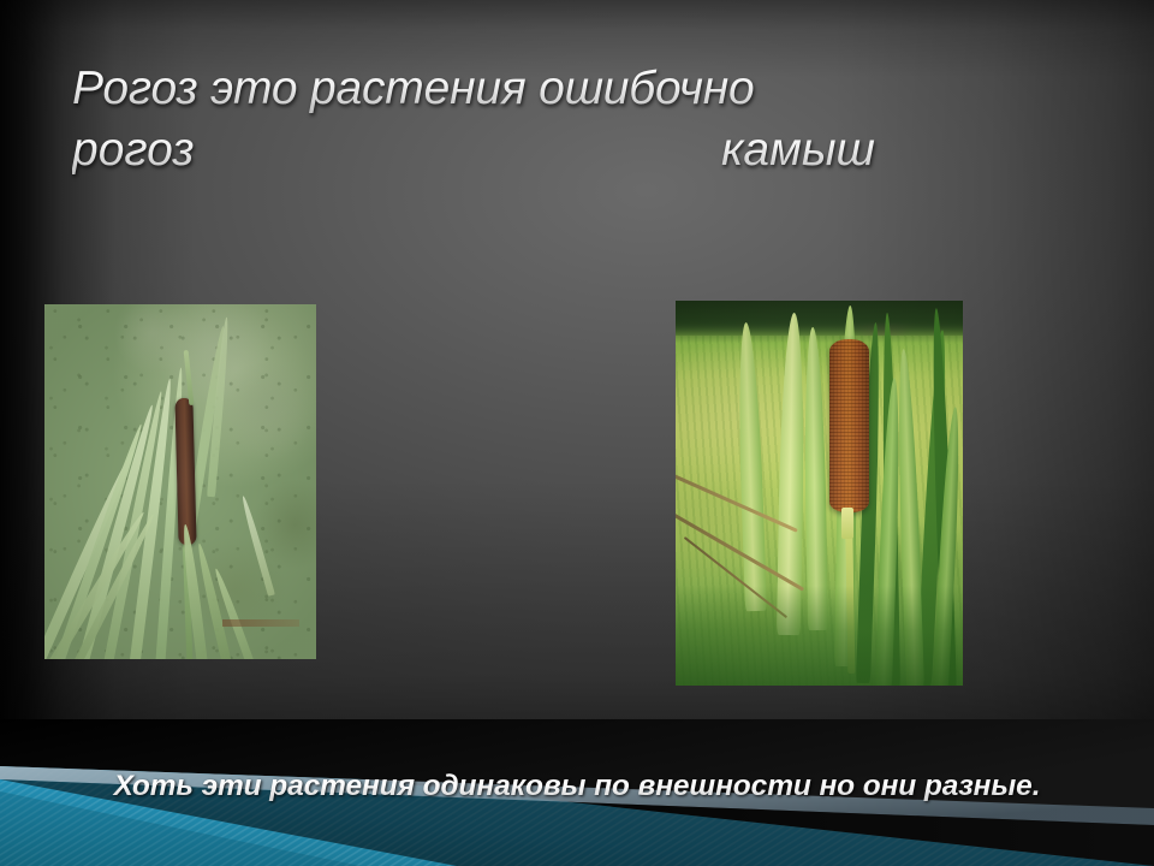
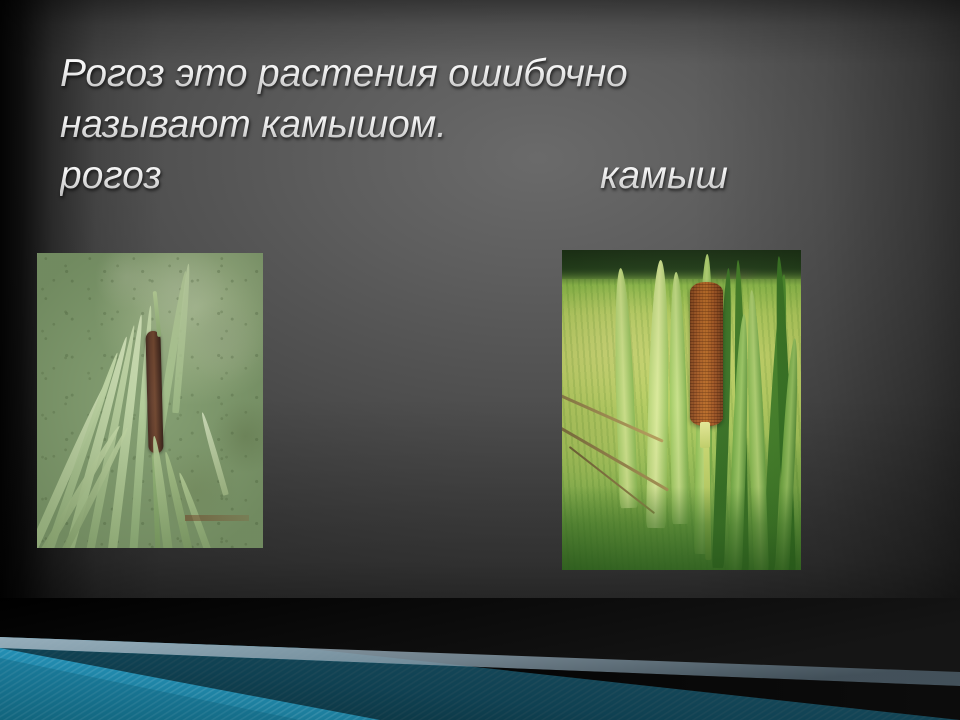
  Рогоз это растения ошибочно
+ называют камышом.
  рогоз
  камыш
- Хоть эти растения одинаковы по внешности но они разные.
